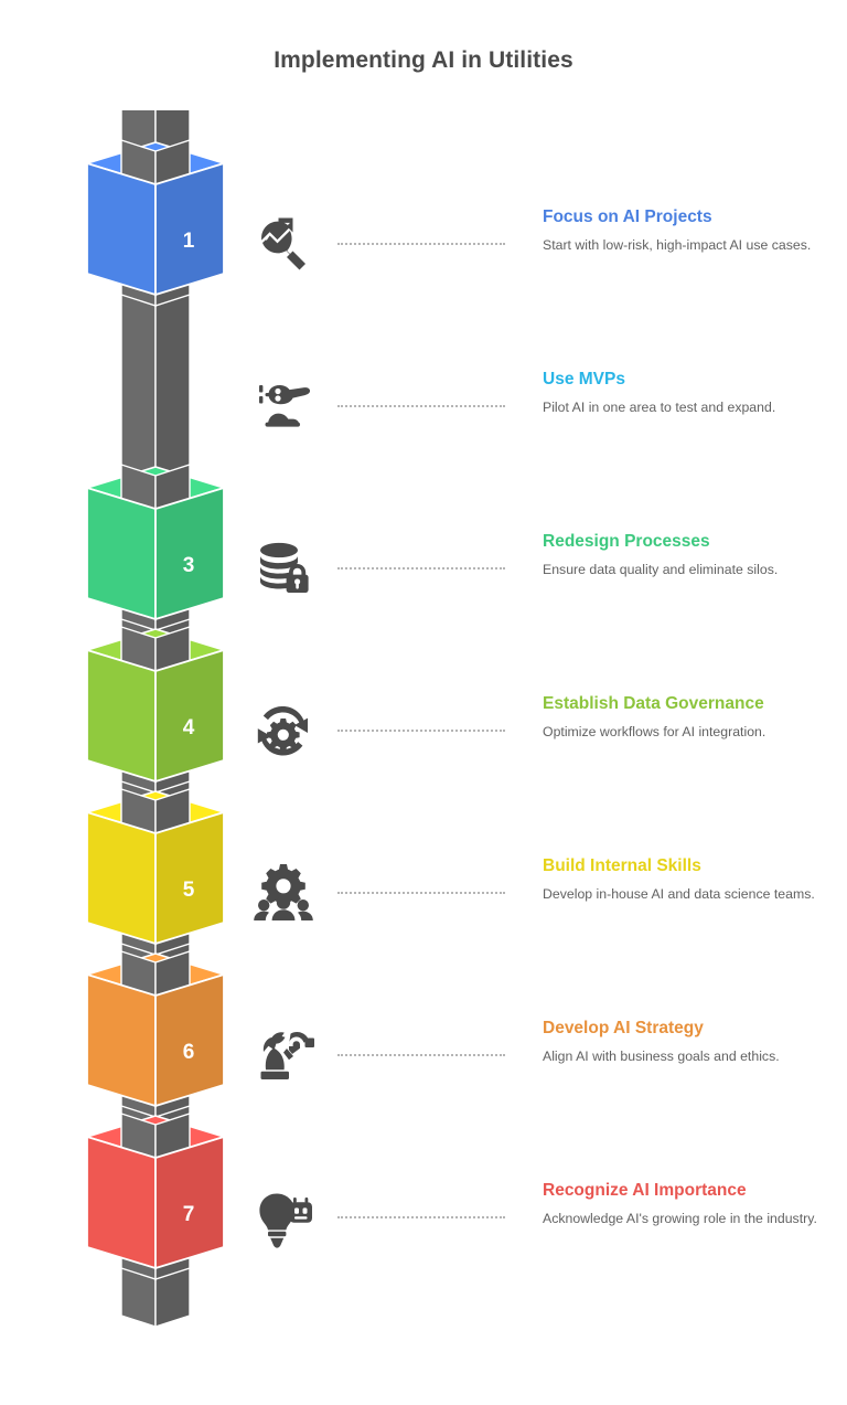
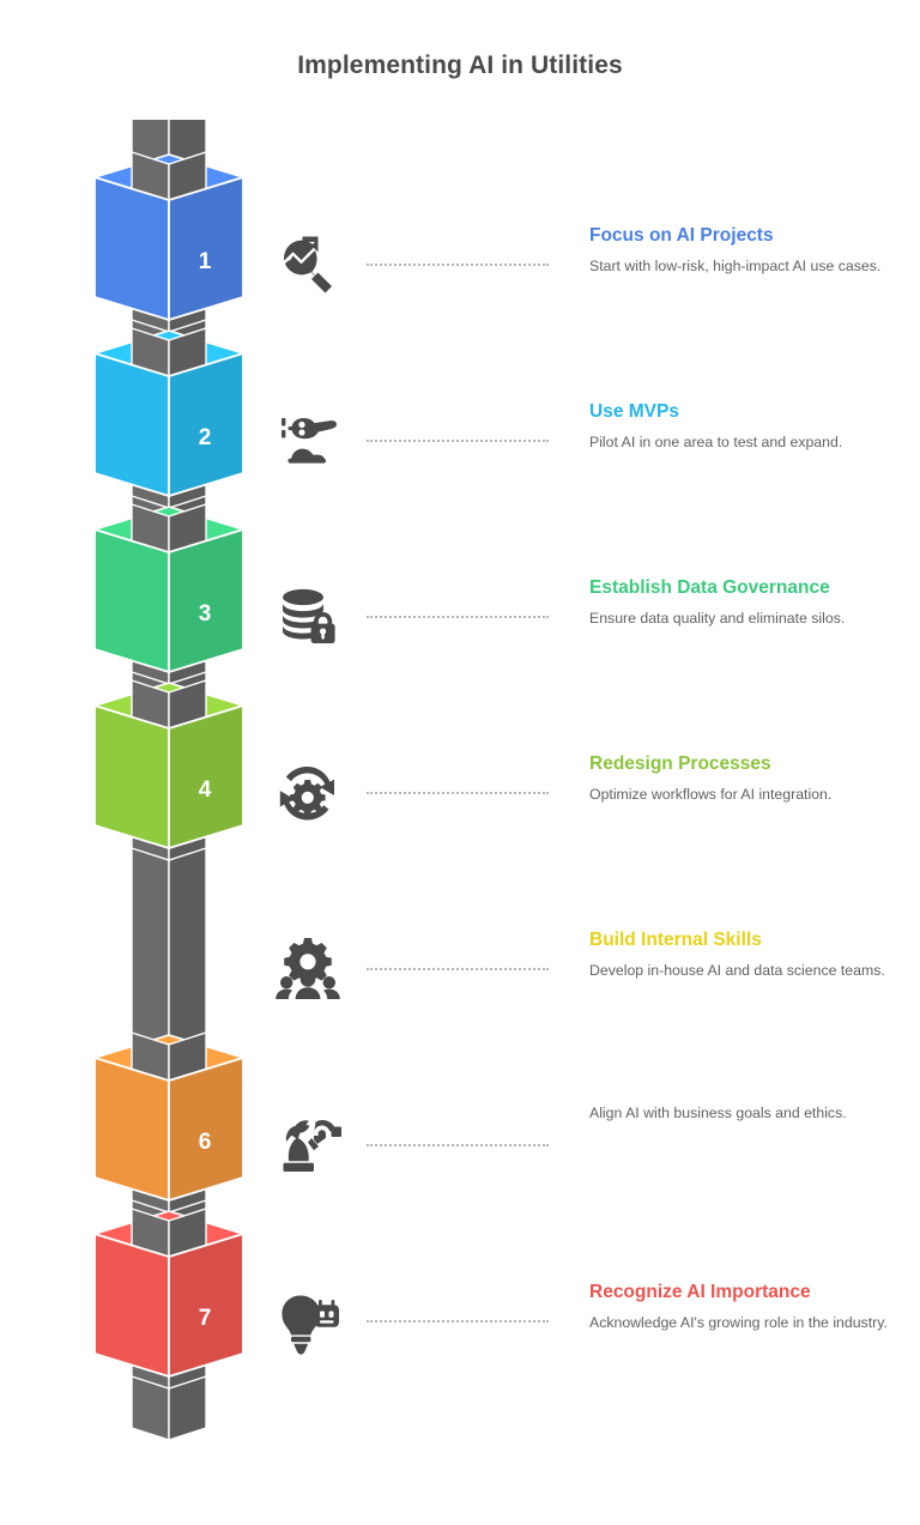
  Implementing AI in Utilities
  1
+ 2
  3
  4
- 5
  6
  7
  Focus on AI Projects
  Start with low-risk, high-impact AI use cases.
  Use MVPs
  Pilot AI in one area to test and expand.
- Redesign Processes
+ Establish Data Governance
  Ensure data quality and eliminate silos.
- Establish Data Governance
+ Redesign Processes
  Optimize workflows for AI integration.
  Build Internal Skills
  Develop in-house AI and data science teams.
- Develop AI Strategy
  Align AI with business goals and ethics.
  Recognize AI Importance
  Acknowledge AI's growing role in the industry.
